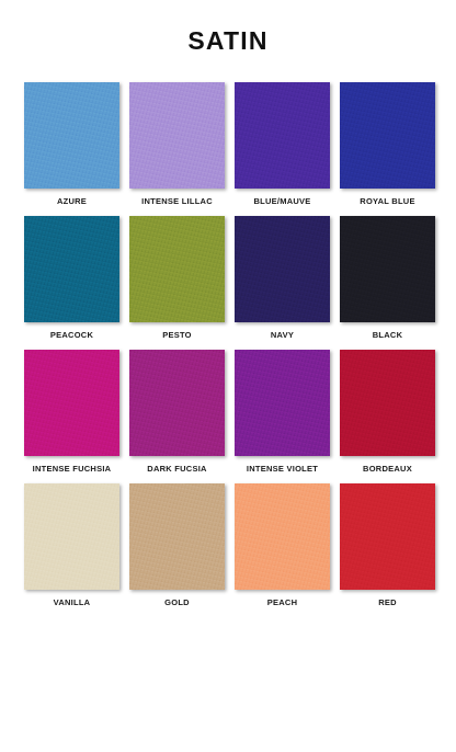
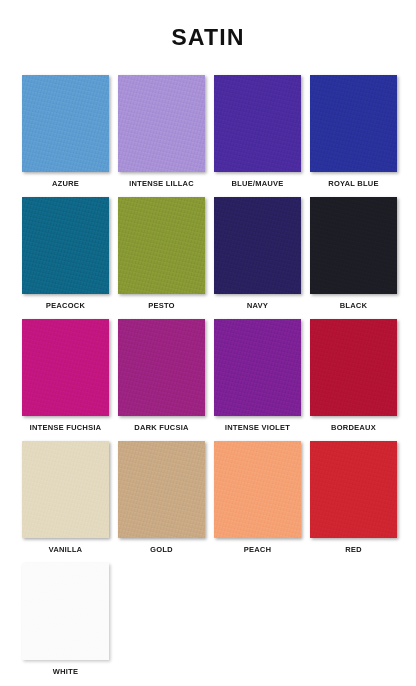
  SATIN
  AZURE
  INTENSE LILLAC
  BLUE/MAUVE
  ROYAL BLUE
  PEACOCK
  PESTO
  NAVY
  BLACK
  INTENSE FUCHSIA
  DARK FUCSIA
  INTENSE VIOLET
  BORDEAUX
  VANILLA
  GOLD
  PEACH
  RED
+ WHITE
